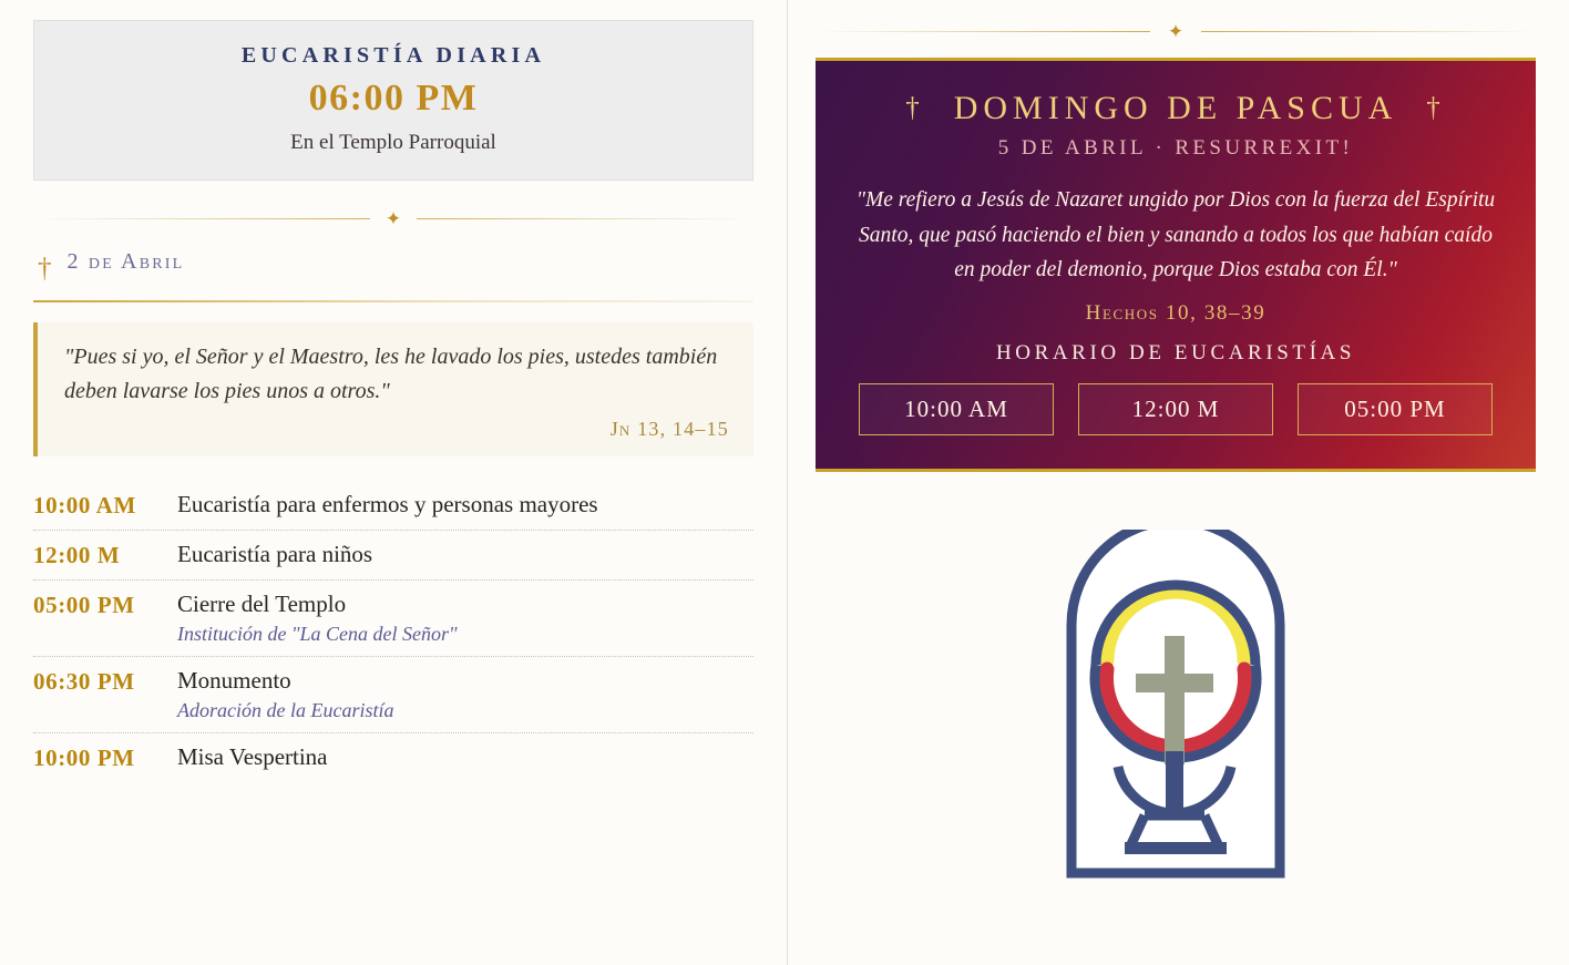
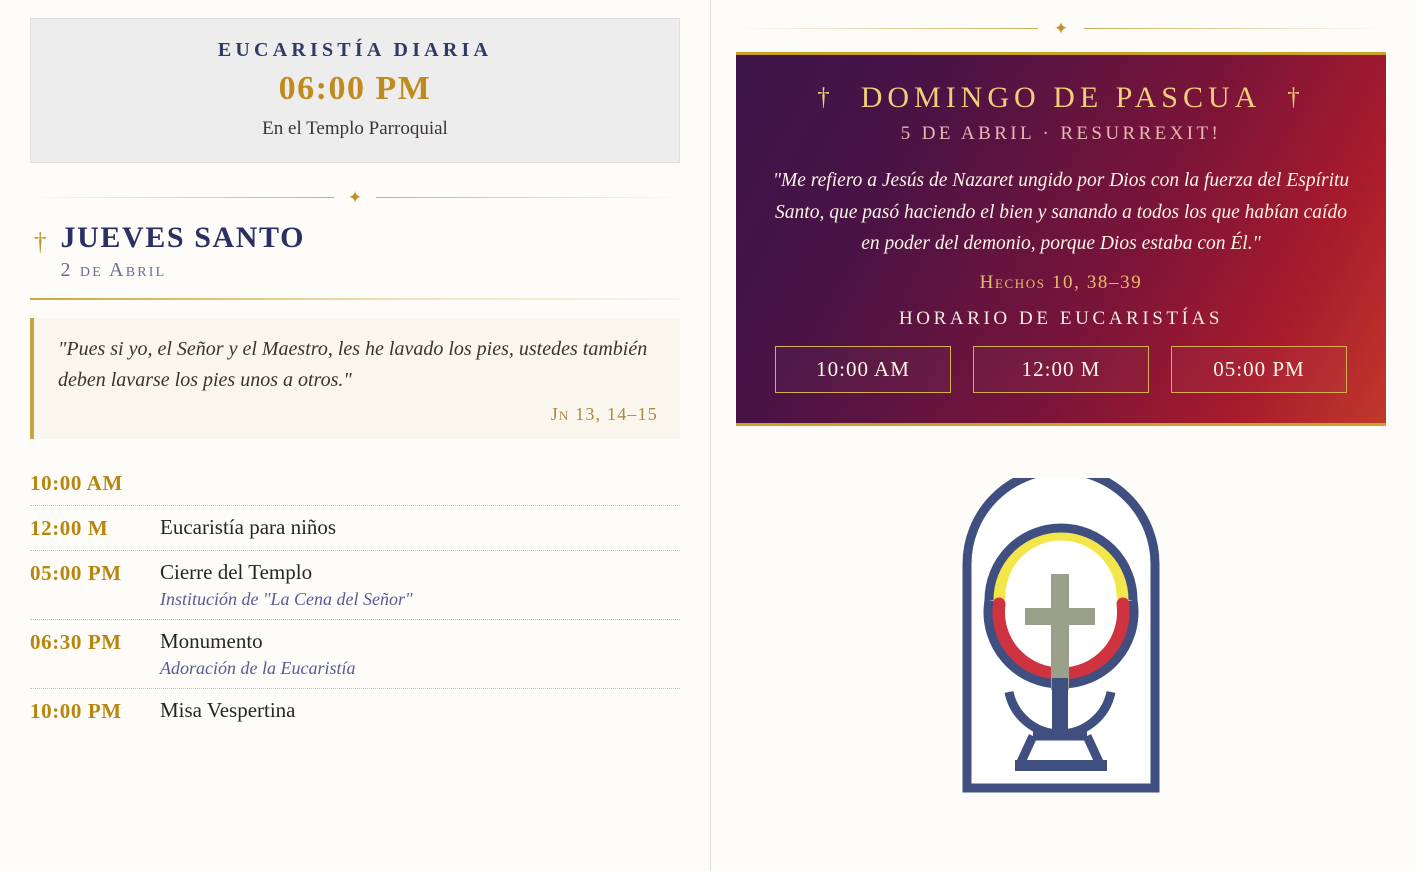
  EUCARISTÍA DIARIA
  06:00 PM
  En el Templo Parroquial
  ✦
  †
+ JUEVES SANTO
  2 de Abril
  "Pues si yo, el Señor y el Maestro, les he lavado los pies, ustedes también deben lavarse los pies unos a otros."
  Jn 13, 14–15
  10:00 AM
- Eucaristía para enfermos y personas mayores
  12:00 M
  Eucaristía para niños
  05:00 PM
  Cierre del Templo
  Institución de "La Cena del Señor"
  06:30 PM
  Monumento
  Adoración de la Eucaristía
  10:00 PM
  Misa Vespertina
  ✦
  †
  DOMINGO DE PASCUA
  †
  5 DE ABRIL · RESURREXIT!
  "Me refiero a Jesús de Nazaret ungido por Dios con la fuerza del Espíritu Santo, que pasó haciendo el bien y sanando a todos los que habían caído en poder del demonio, porque Dios estaba con Él."
  Hechos 10, 38–39
  HORARIO DE EUCARISTÍAS
  10:00 AM
  12:00 M
  05:00 PM
